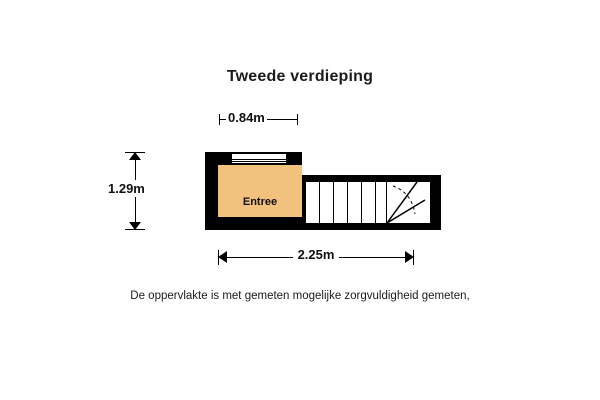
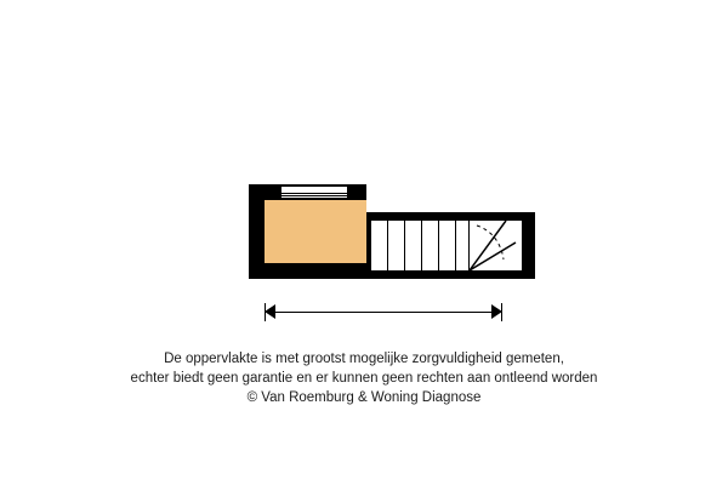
- Tweede verdieping
- Entree
- 0.84m
- 1.29m
- 2.25m
- De oppervlakte is met gemeten mogelijke zorgvuldigheid gemeten,
+ De oppervlakte is met grootst mogelijke zorgvuldigheid gemeten,
+ echter biedt geen garantie en er kunnen geen rechten aan ontleend worden
+ © Van Roemburg & Woning Diagnose
